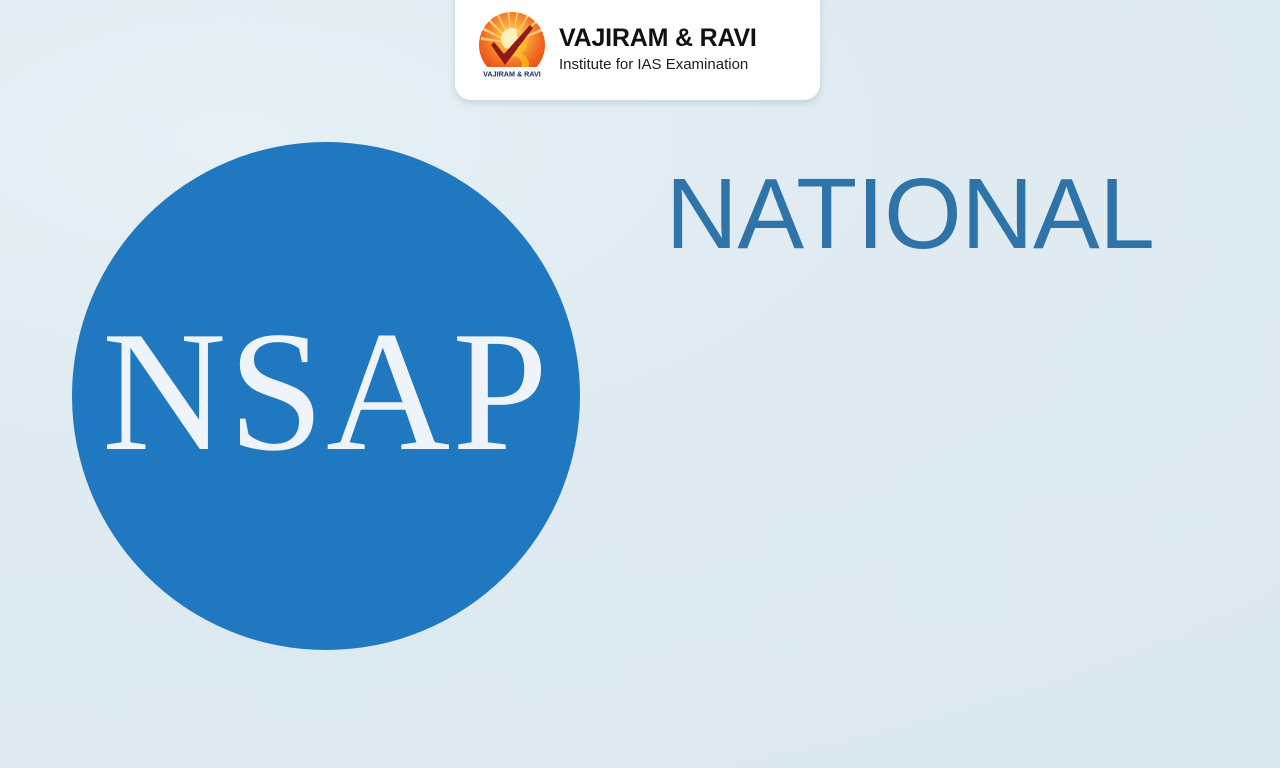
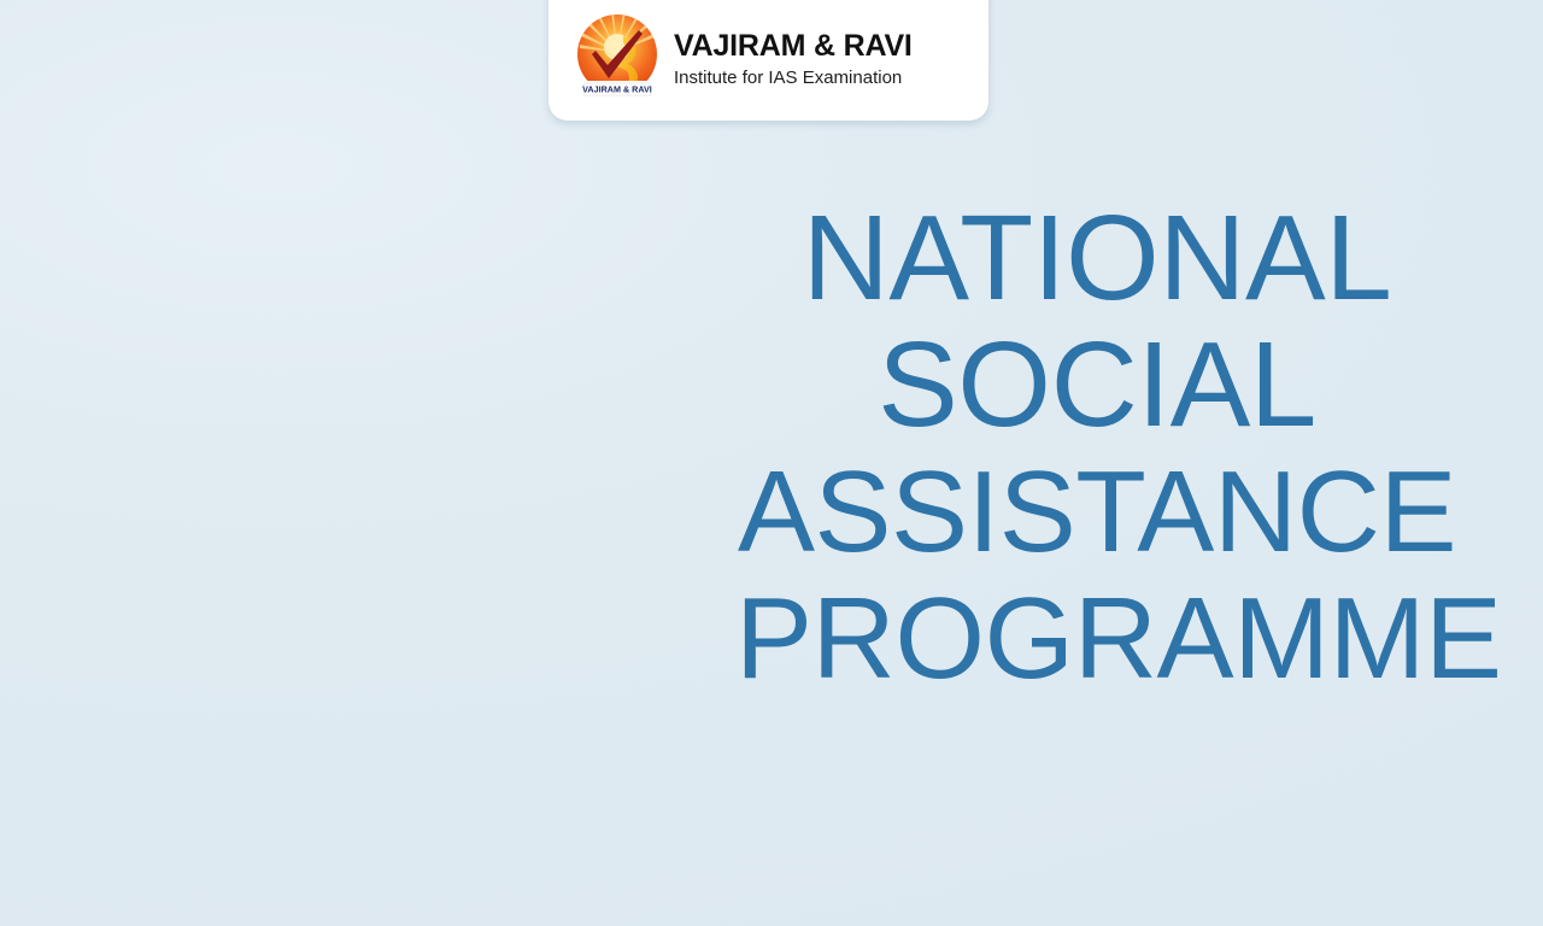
  VAJIRAM & RAVI
  VAJIRAM & RAVI
  Institute for IAS Examination
- NSAP
  NATIONAL
+ SOCIAL
+ ASSISTANCE
+ PROGRAMME
